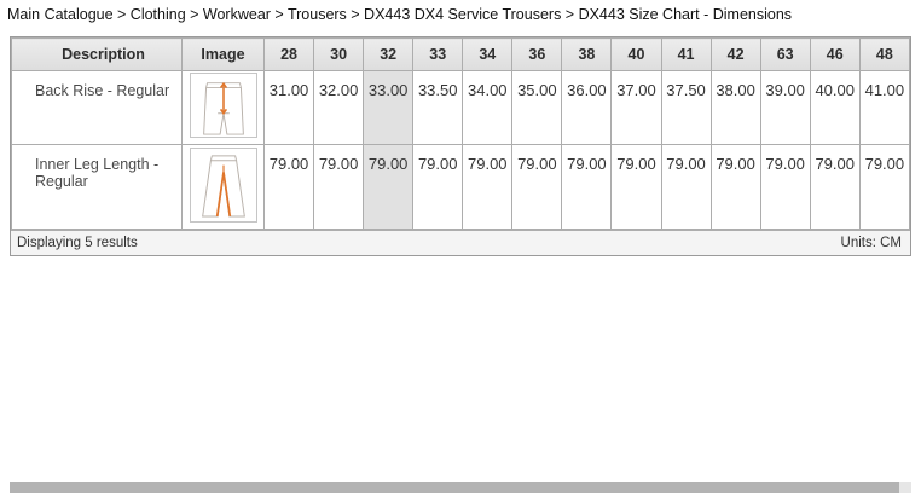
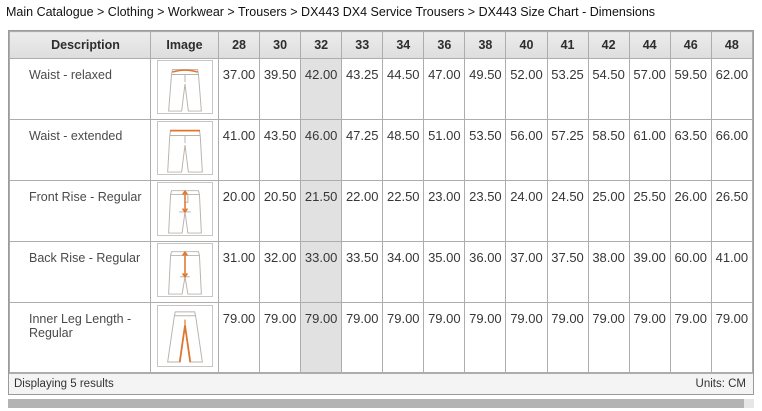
  Main Catalogue > Clothing > Workwear > Trousers > DX443 DX4 Service Trousers > DX443 Size Chart - Dimensions
- Description	Image	28	30	32	33	34	36	38	40	41	42	63	46	48
+ Description	Image	28	30	32	33	34	36	38	40	41	42	44	46	48
+ Waist - relaxed		37.00	39.50	42.00	43.25	44.50	47.00	49.50	52.00	53.25	54.50	57.00	59.50	62.00
+ Waist - extended		41.00	43.50	46.00	47.25	48.50	51.00	53.50	56.00	57.25	58.50	61.00	63.50	66.00
+ Front Rise - Regular		20.00	20.50	21.50	22.00	22.50	23.00	23.50	24.00	24.50	25.00	25.50	26.00	26.50
- Back Rise - Regular		31.00	32.00	33.00	33.50	34.00	35.00	36.00	37.00	37.50	38.00	39.00	40.00	41.00
+ Back Rise - Regular		31.00	32.00	33.00	33.50	34.00	35.00	36.00	37.00	37.50	38.00	39.00	60.00	41.00
  Inner Leg Length - Regular		79.00	79.00	79.00	79.00	79.00	79.00	79.00	79.00	79.00	79.00	79.00	79.00	79.00
  Displaying 5 results
  Units: CM
